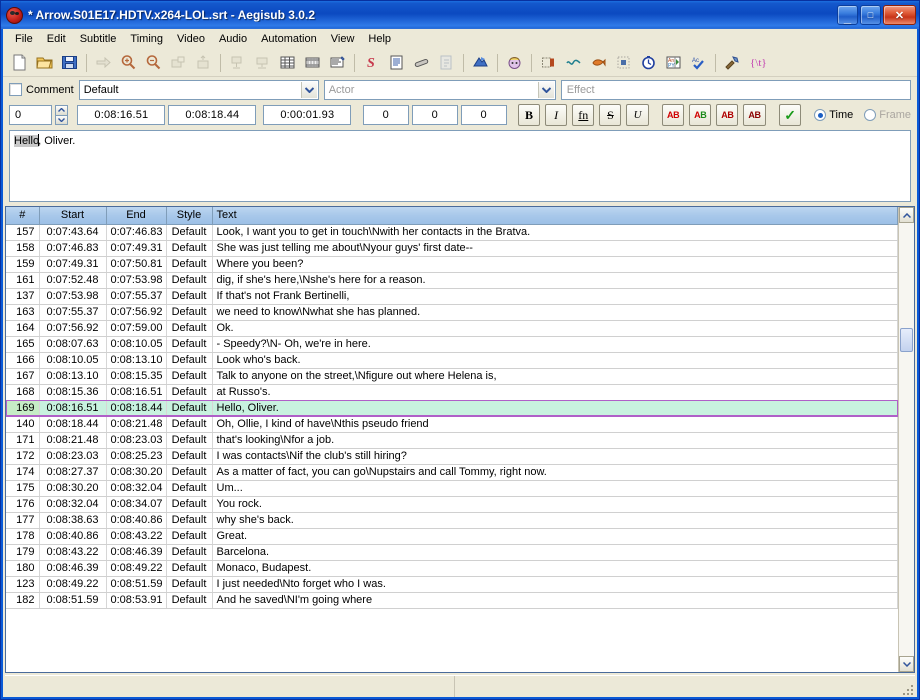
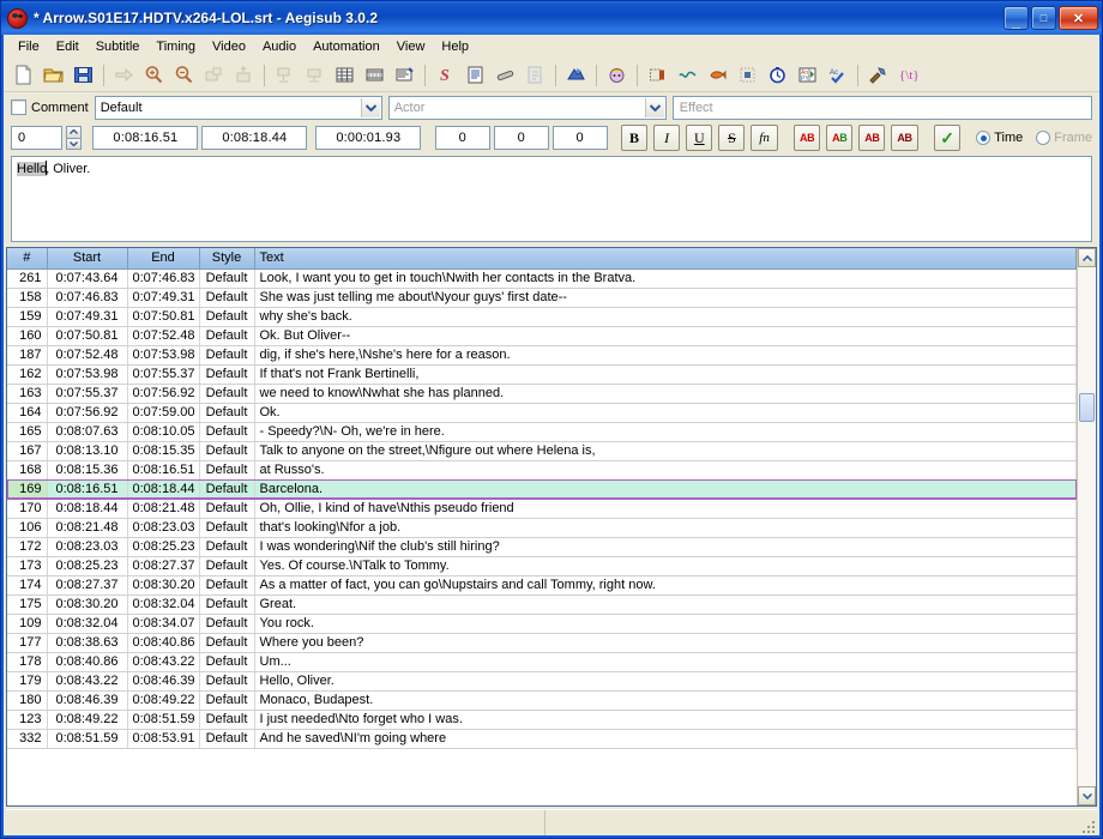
  * Arrow.S01E17.HDTV.x264-LOL.srt - Aegisub 3.0.2
  _
  □
  ✕
  File
  Edit
  Subtitle
  Timing
  Video
  Audio
  Automation
  View
  Help
  S
  {\t}
  Comment
  Default
  Actor
  Effect
  0
  0:08:16.51
  0:08:18.44
  0:00:01.93
  0
  0
  0
  B
  I
- fn
+ U
  S
- U
+ fn
  AB
  A
  B
  AB
  AB
  ✓
  Time
  Frame
  Hello, Oliver.
  #	Start	End	Style	Text
- 157	0:07:43.64	0:07:46.83	Default	Look, I want you to get in touch\Nwith her contacts in the Bratva.
+ 261	0:07:43.64	0:07:46.83	Default	Look, I want you to get in touch\Nwith her contacts in the Bratva.
  158	0:07:46.83	0:07:49.31	Default	She was just telling me about\Nyour guys' first date--
- 159	0:07:49.31	0:07:50.81	Default	Where you been?
+ 159	0:07:49.31	0:07:50.81	Default	why she's back.
+ 160	0:07:50.81	0:07:52.48	Default	Ok. But Oliver--
- 161	0:07:52.48	0:07:53.98	Default	dig, if she's here,\Nshe's here for a reason.
+ 187	0:07:52.48	0:07:53.98	Default	dig, if she's here,\Nshe's here for a reason.
- 137	0:07:53.98	0:07:55.37	Default	If that's not Frank Bertinelli,
+ 162	0:07:53.98	0:07:55.37	Default	If that's not Frank Bertinelli,
  163	0:07:55.37	0:07:56.92	Default	we need to know\Nwhat she has planned.
  164	0:07:56.92	0:07:59.00	Default	Ok.
  165	0:08:07.63	0:08:10.05	Default	- Speedy?\N- Oh, we're in here.
- 166	0:08:10.05	0:08:13.10	Default	Look who's back.
  167	0:08:13.10	0:08:15.35	Default	Talk to anyone on the street,\Nfigure out where Helena is,
  168	0:08:15.36	0:08:16.51	Default	at Russo's.
- 169	0:08:16.51	0:08:18.44	Default	Hello, Oliver.
+ 169	0:08:16.51	0:08:18.44	Default	Barcelona.
- 140	0:08:18.44	0:08:21.48	Default	Oh, Ollie, I kind of have\Nthis pseudo friend
+ 170	0:08:18.44	0:08:21.48	Default	Oh, Ollie, I kind of have\Nthis pseudo friend
- 171	0:08:21.48	0:08:23.03	Default	that's looking\Nfor a job.
+ 106	0:08:21.48	0:08:23.03	Default	that's looking\Nfor a job.
- 172	0:08:23.03	0:08:25.23	Default	I was contacts\Nif the club's still hiring?
+ 172	0:08:23.03	0:08:25.23	Default	I was wondering\Nif the club's still hiring?
+ 173	0:08:25.23	0:08:27.37	Default	Yes. Of course.\NTalk to Tommy.
  174	0:08:27.37	0:08:30.20	Default	As a matter of fact, you can go\Nupstairs and call Tommy, right now.
- 175	0:08:30.20	0:08:32.04	Default	Um...
+ 175	0:08:30.20	0:08:32.04	Default	Great.
- 176	0:08:32.04	0:08:34.07	Default	You rock.
+ 109	0:08:32.04	0:08:34.07	Default	You rock.
- 177	0:08:38.63	0:08:40.86	Default	why she's back.
+ 177	0:08:38.63	0:08:40.86	Default	Where you been?
- 178	0:08:40.86	0:08:43.22	Default	Great.
+ 178	0:08:40.86	0:08:43.22	Default	Um...
- 179	0:08:43.22	0:08:46.39	Default	Barcelona.
+ 179	0:08:43.22	0:08:46.39	Default	Hello, Oliver.
  180	0:08:46.39	0:08:49.22	Default	Monaco, Budapest.
  123	0:08:49.22	0:08:51.59	Default	I just needed\Nto forget who I was.
- 182	0:08:51.59	0:08:53.91	Default	And he saved\NI'm going where
+ 332	0:08:51.59	0:08:53.91	Default	And he saved\NI'm going where
